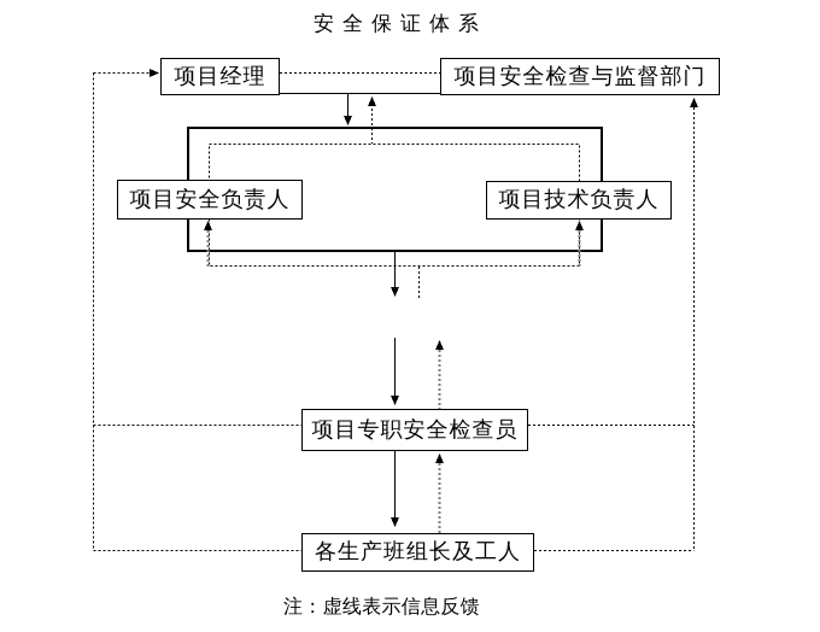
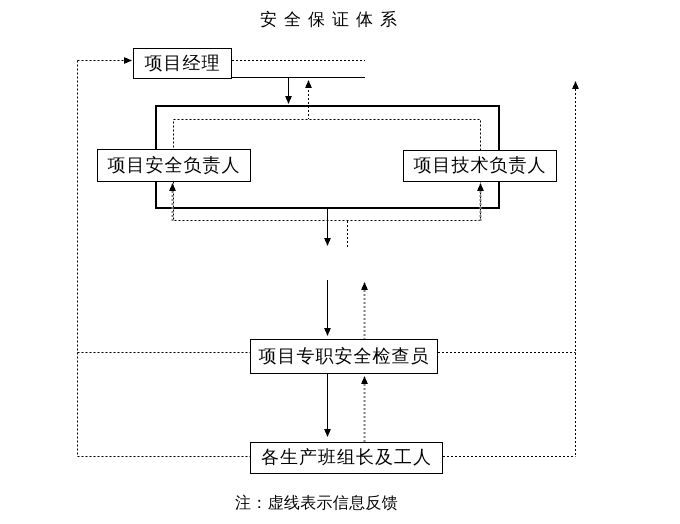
  安全保证体系
  项目经理
- 项目安全检查与监督部门
  项目安全负责人
  项目技术负责人
  项目专职安全检查员
  各生产班组长及工人
  注：虚线表示信息反馈
